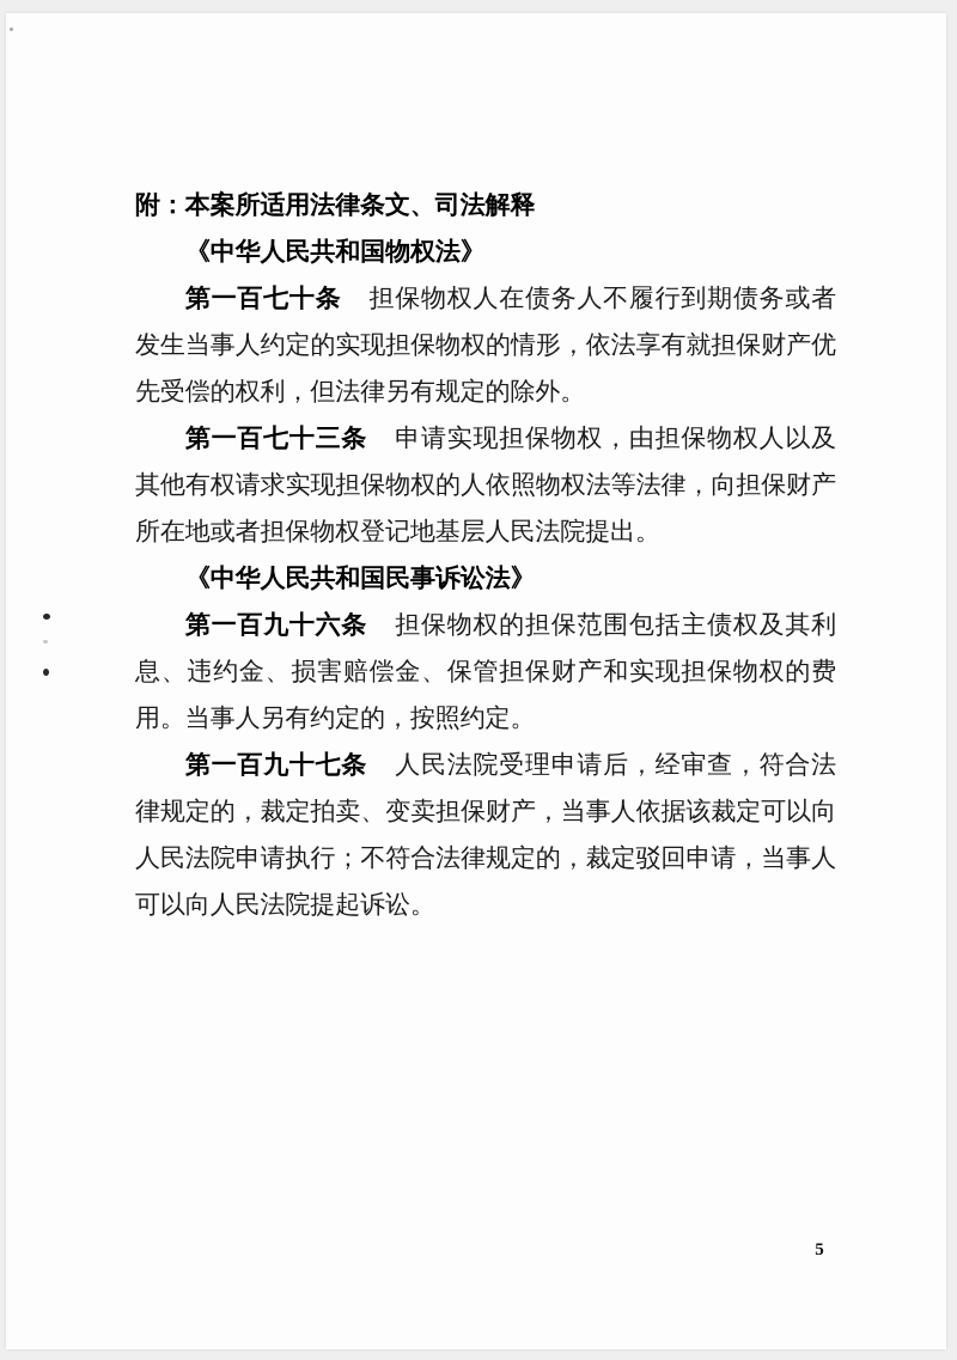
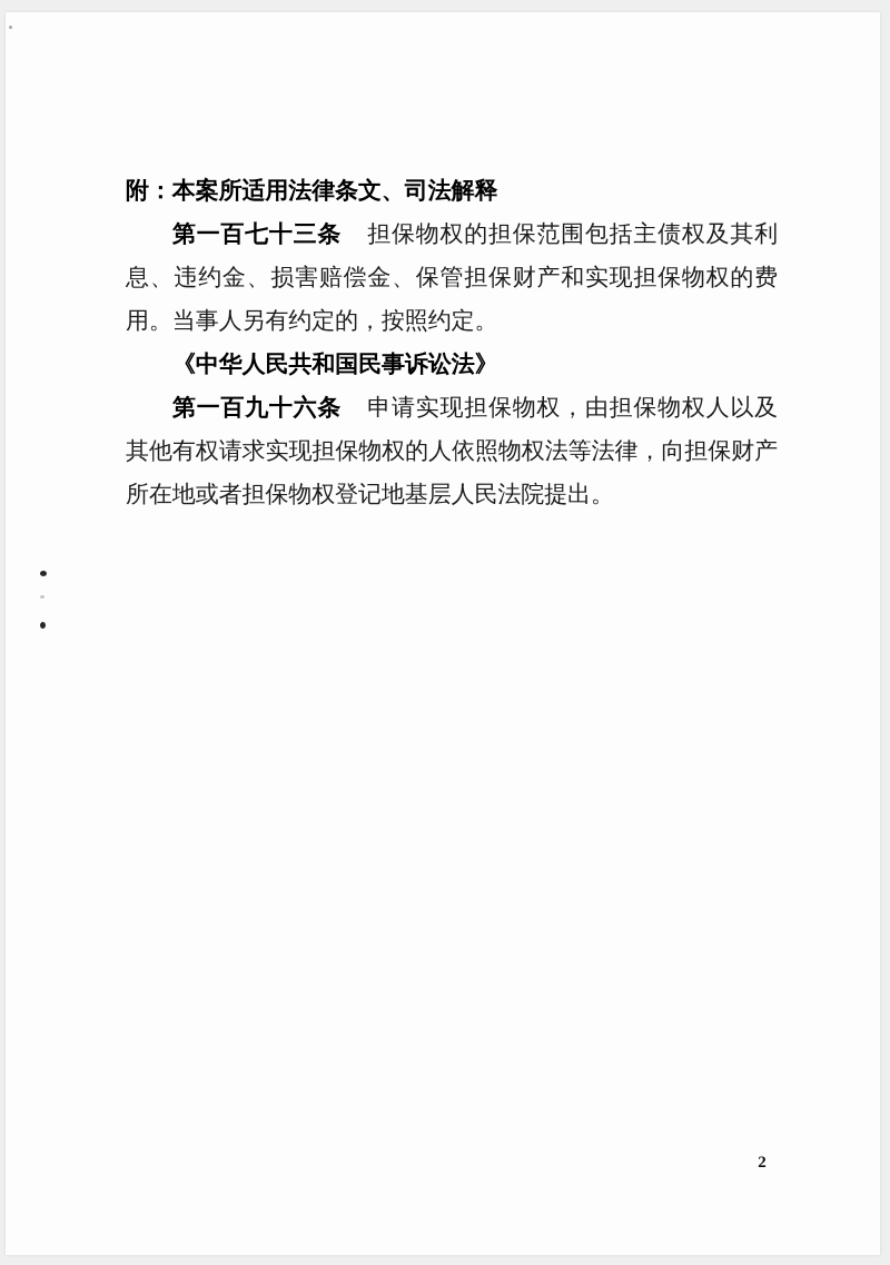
  附：本案所适用法律条文、司法解释
- 《中华人民共和国物权法》
- 第一百七十条 担保物权人在债务人不履行到期债务或者发生当事人约定的实现担保物权的情形，依法享有就担保财产优先受偿的权利，但法律另有规定的除外。
- 第一百七十三条 申请实现担保物权，由担保物权人以及其他有权请求实现担保物权的人依照物权法等法律，向担保财产所在地或者担保物权登记地基层人民法院提出。
+ 第一百七十三条 担保物权的担保范围包括主债权及其利息、违约金、损害赔偿金、保管担保财产和实现担保物权的费用。当事人另有约定的，按照约定。
  《中华人民共和国民事诉讼法》
- 第一百九十六条 担保物权的担保范围包括主债权及其利息、违约金、损害赔偿金、保管担保财产和实现担保物权的费用。当事人另有约定的，按照约定。
+ 第一百九十六条 申请实现担保物权，由担保物权人以及其他有权请求实现担保物权的人依照物权法等法律，向担保财产所在地或者担保物权登记地基层人民法院提出。
- 第一百九十七条 人民法院受理申请后，经审查，符合法律规定的，裁定拍卖、变卖担保财产，当事人依据该裁定可以向人民法院申请执行；不符合法律规定的，裁定驳回申请，当事人可以向人民法院提起诉讼。
- 5
+ 2
